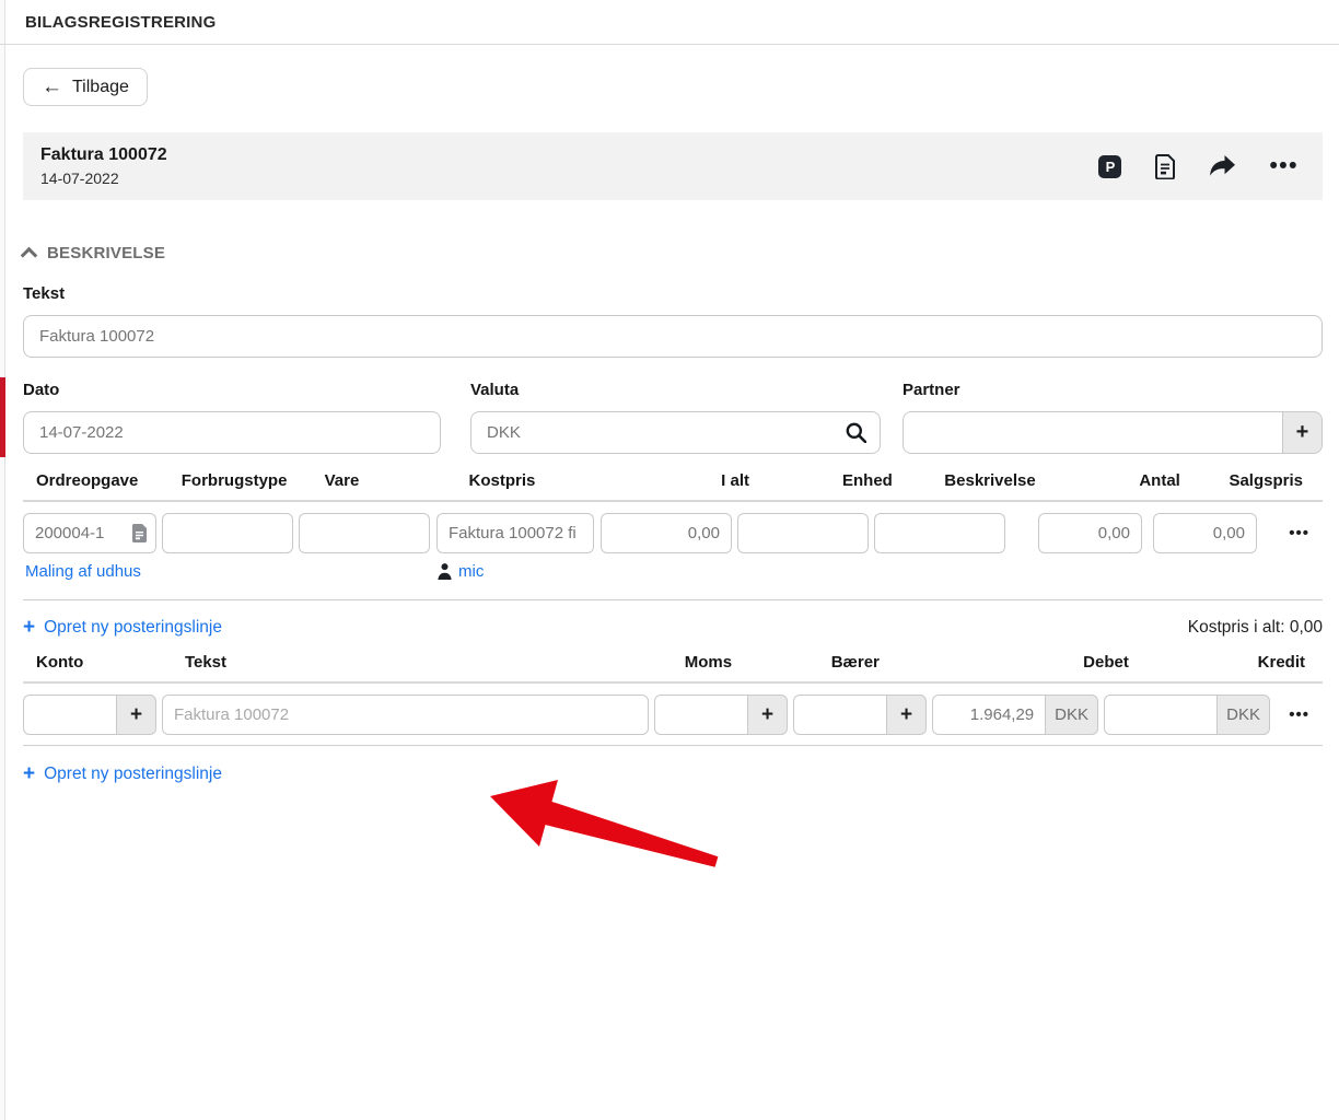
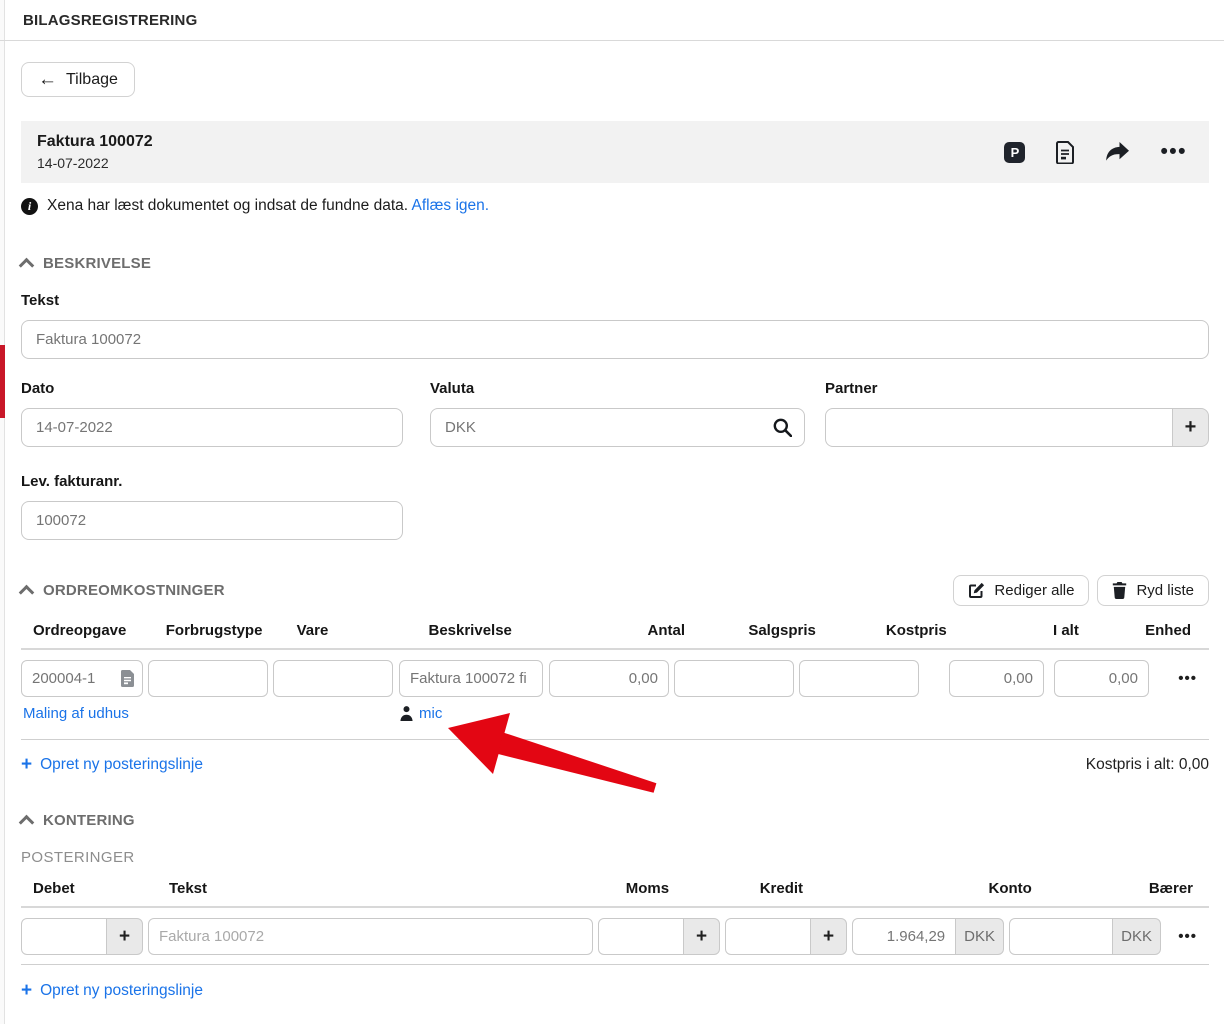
  BILAGSREGISTRERING
  ←
  Tilbage
  Faktura 100072
  14-07-2022
  P
  •••
+ i
+ Xena har læst dokumentet og indsat de fundne data. Aflæs igen.
  BESKRIVELSE
  Tekst
  Faktura 100072
  Dato
  14-07-2022
  Valuta
  DKK
  Partner
  +
+ Lev. fakturanr.
+ 100072
+ ORDREOMKOSTNINGER
+ Rediger alle
+ Ryd liste
  Ordreopgave
  Forbrugstype
  Vare
- Kostpris
+ Beskrivelse
- I alt
+ Antal
- Enhed
+ Salgspris
- Beskrivelse
+ Kostpris
- Antal
+ I alt
- Salgspris
+ Enhed
  200004-1
  Faktura 100072 fi
  0,00
  0,00
  0,00
  •••
  Maling af udhus
  mic
  +
  Opret ny posteringslinje
  Kostpris i alt: 0,00
+ KONTERING
+ POSTERINGER
- Konto
+ Debet
  Tekst
  Moms
- Bærer
+ Kredit
- Debet
+ Konto
- Kredit
+ Bærer
  +
  Faktura 100072
  +
  +
  1.964,29
  DKK
  DKK
  •••
  +
  Opret ny posteringslinje
